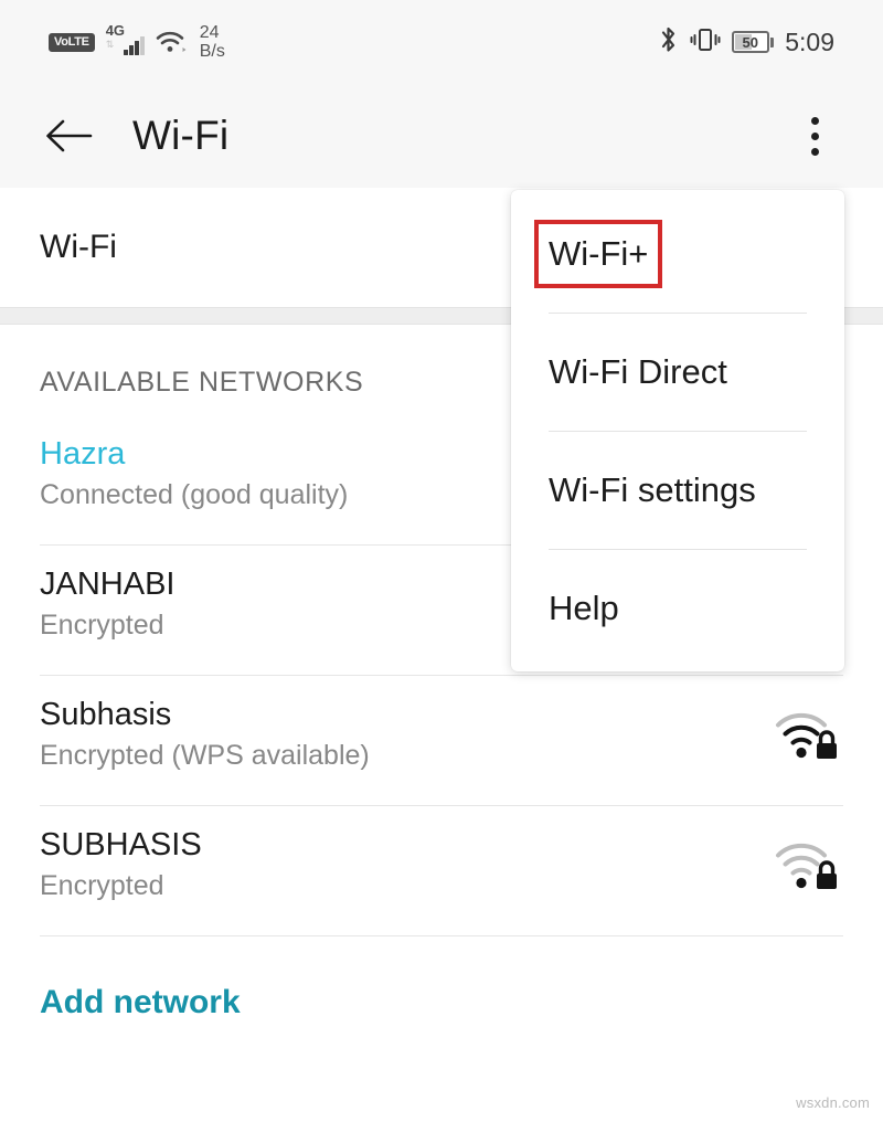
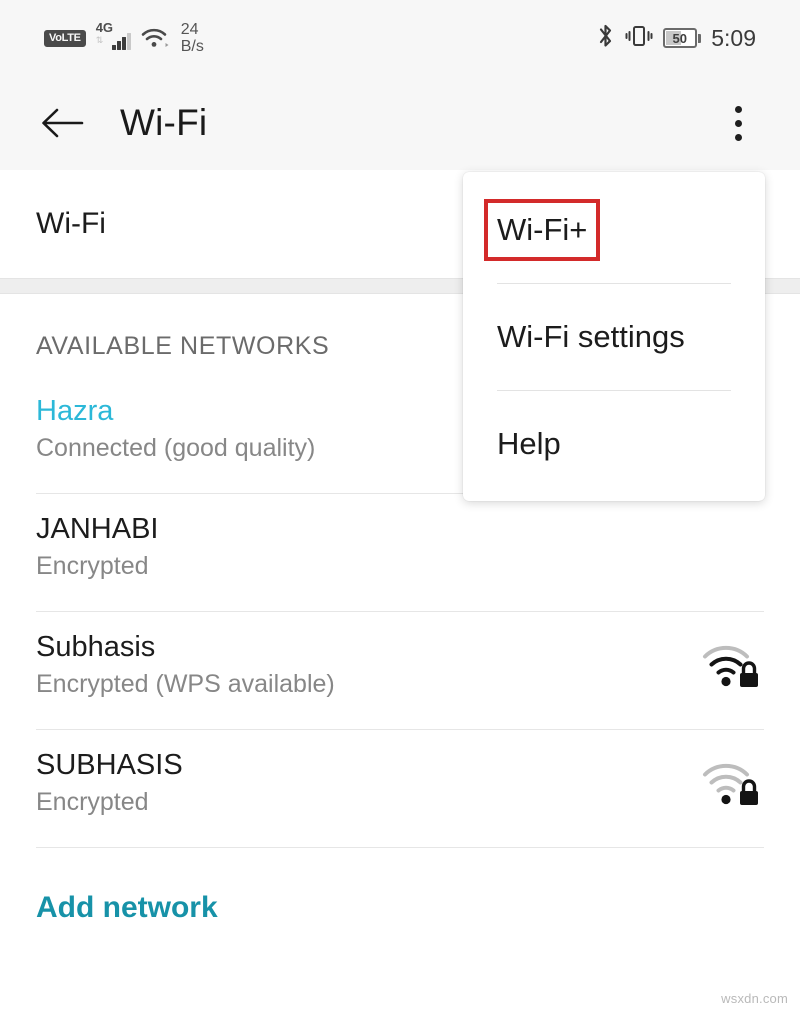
  VoLTE
  4G
  ⇅
  24
  B/s
  50
  5:09
  Wi-Fi
  Wi-Fi
  AVAILABLE NETWORKS
  Hazra
  Connected (good quality)
  JANHABI
  Encrypted
  Subhasis
  Encrypted (WPS available)
  SUBHASIS
  Encrypted
  Add network
  Wi-Fi+
- Wi-Fi Direct
  Wi-Fi settings
  Help
  wsxdn.com
